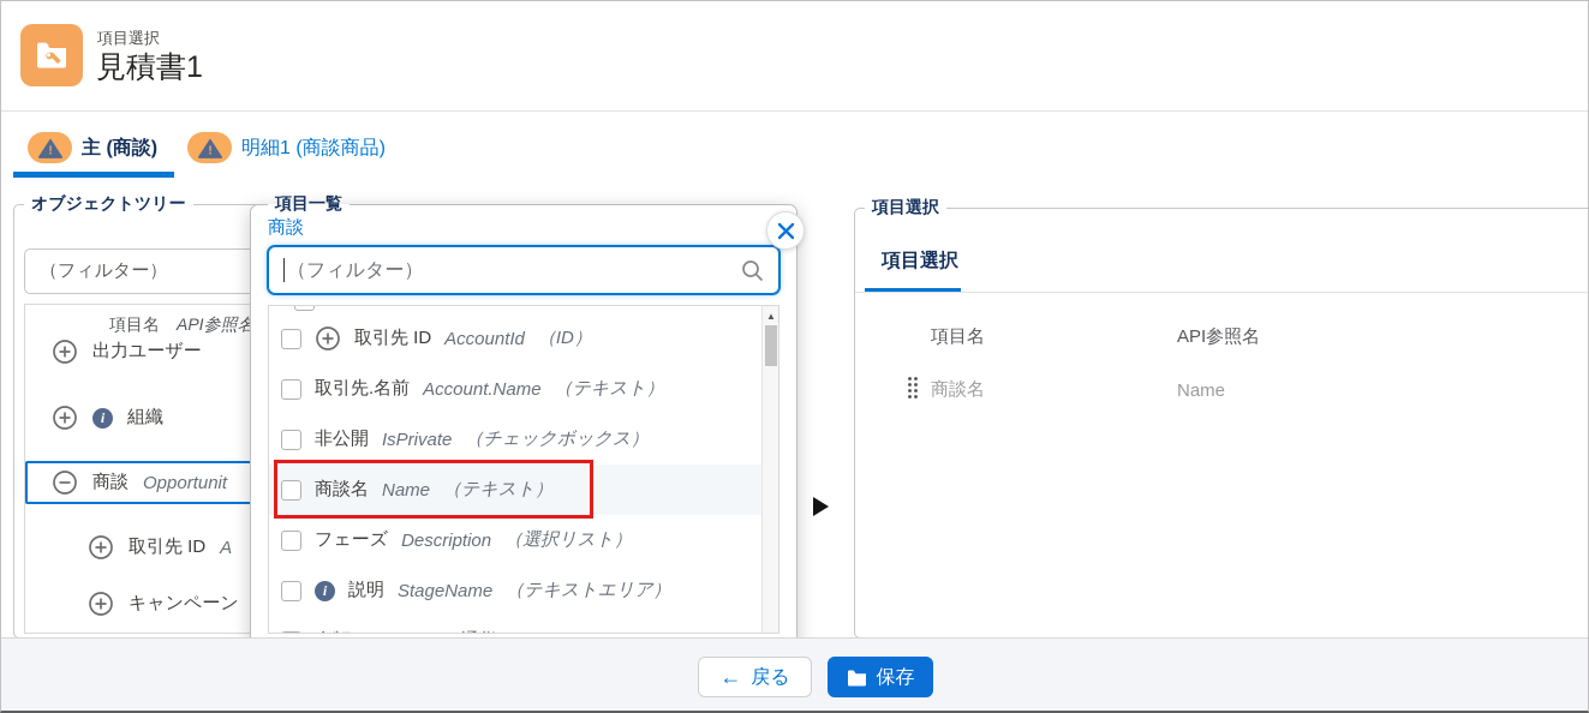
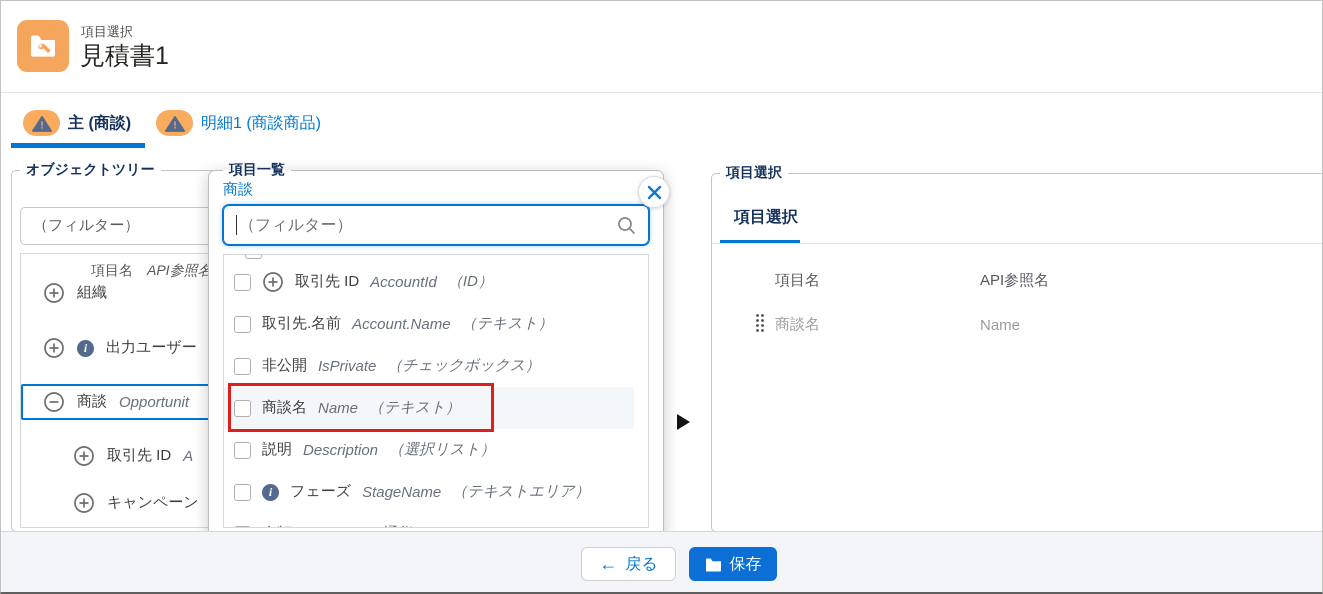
  項目選択
  見積書1
  !
  主 (商談)
  !
  明細1 (商談商品)
  オブジェクトツリー
  （フィルター）
  項目名 API参照名
- 出力ユーザー
+ 組織
  i
- 組織
+ 出力ユーザー
  商談
  Opportunit
  取引先 ID
  A
  キャンペーン
  項目一覧
  商談
  （フィルター）
  取引先 ID
  AccountId
  （ID）
  取引先.名前
  Account.Name
  （テキスト）
  非公開
  IsPrivate
  （チェックボックス）
  商談名
  Name
  （テキスト）
- フェーズ
+ 説明
  Description
  （選択リスト）
  i
- 説明
+ フェーズ
  StageName
  （テキストエリア）
- ▲
  項目選択
  項目選択
  項目名
  API参照名
  商談名
  Name
  ←
  戻る
  保存
